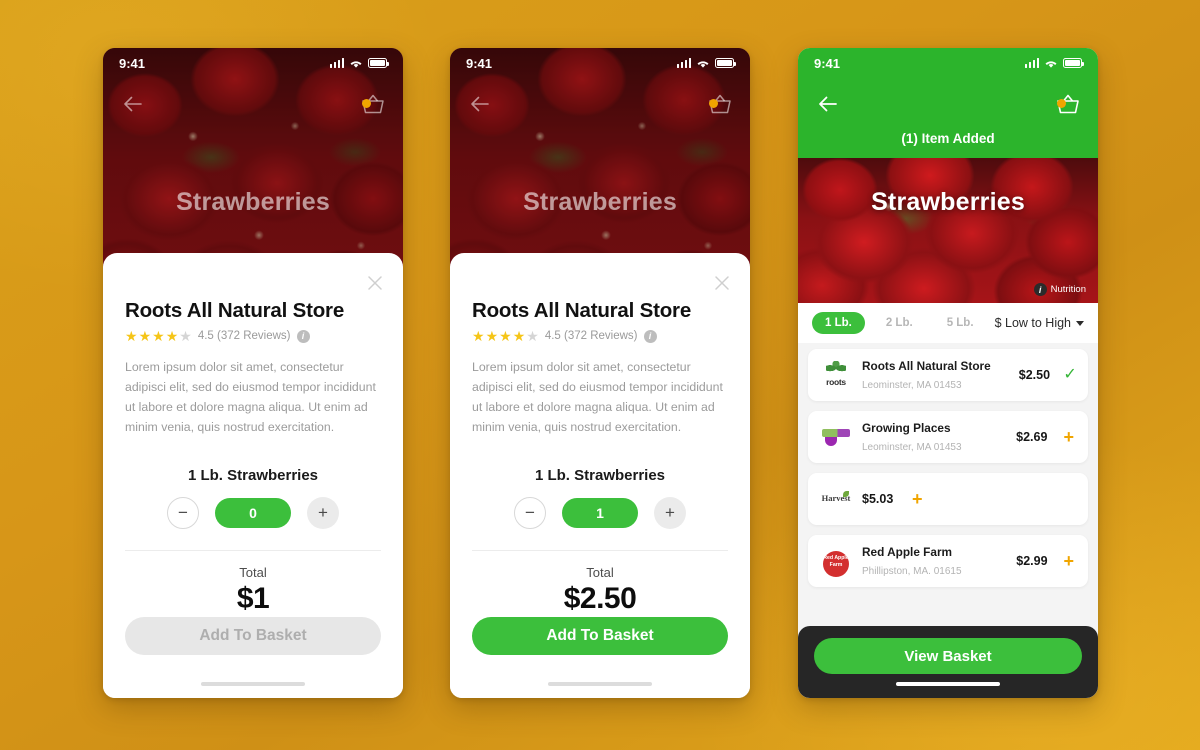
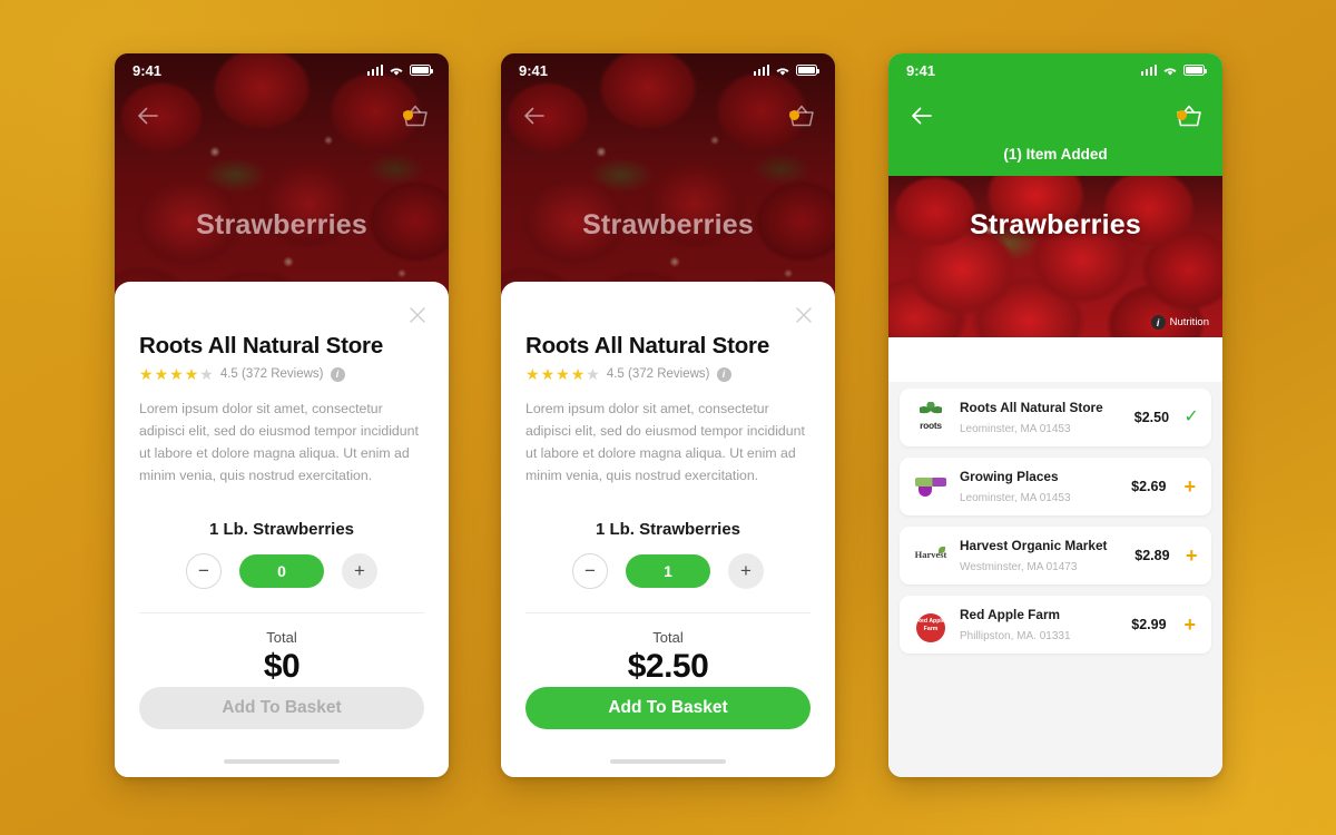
  9:41
  Strawberries
  Roots All Natural Store
  ★
  ★
  ★
  ★
  ★
  4.5 (372 Reviews)
  i
  Lorem ipsum dolor sit amet, consectetur adipisci elit, sed do eiusmod tempor incididunt ut labore et dolore magna aliqua. Ut enim ad minim venia, quis nostrud exercitation.
  1 Lb. Strawberries
  −
  0
  +
  Total
- $1
+ $0
  Add To Basket
  9:41
  Strawberries
  Roots All Natural Store
  ★
  ★
  ★
  ★
  ★
  4.5 (372 Reviews)
  i
  Lorem ipsum dolor sit amet, consectetur adipisci elit, sed do eiusmod tempor incididunt ut labore et dolore magna aliqua. Ut enim ad minim venia, quis nostrud exercitation.
  1 Lb. Strawberries
  −
  1
  +
  Total
  $2.50
  Add To Basket
  i
  Nutrition
  9:41
  (1) Item Added
  Strawberries
- 1 Lb.
- 2 Lb.
- 5 Lb.
- $ Low to High
  Roots All Natural Store Leominster, MA 01453
  $2.50
  ✓
  Growing Places Leominster, MA 01453
  $2.69
  +
+ Harvest Organic Market Westminster, MA 01473
- $5.03
+ $2.89
  +
- Red Apple Farm Phillipston, MA. 01615
+ Red Apple Farm Phillipston, MA. 01331
  $2.99
  +
- View Basket
